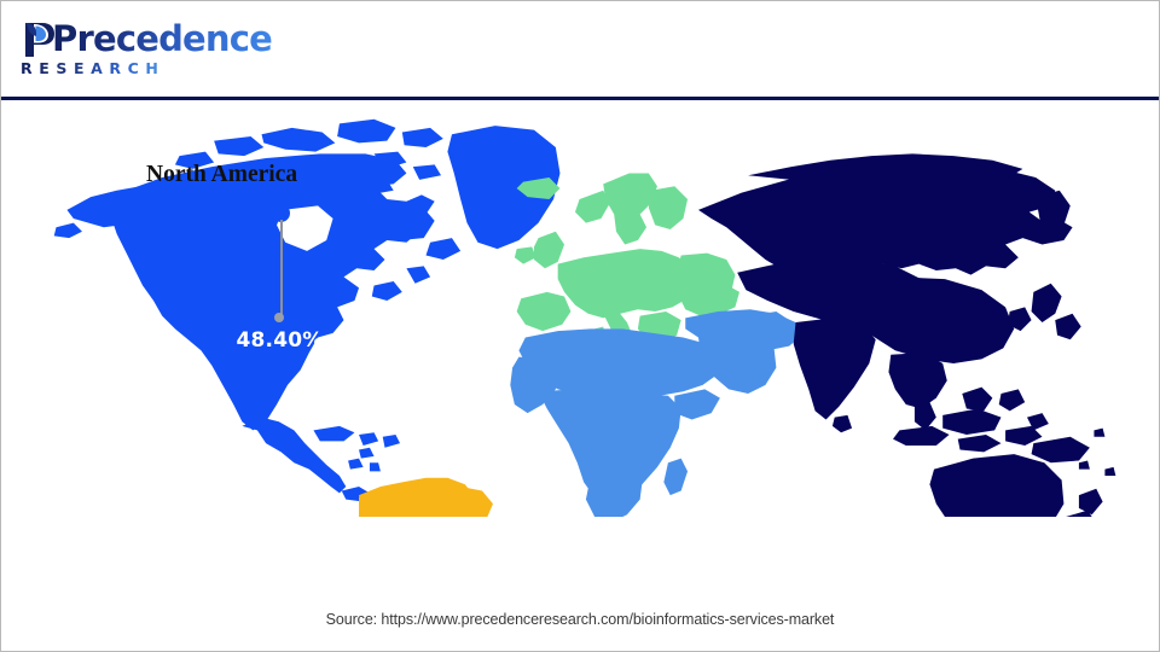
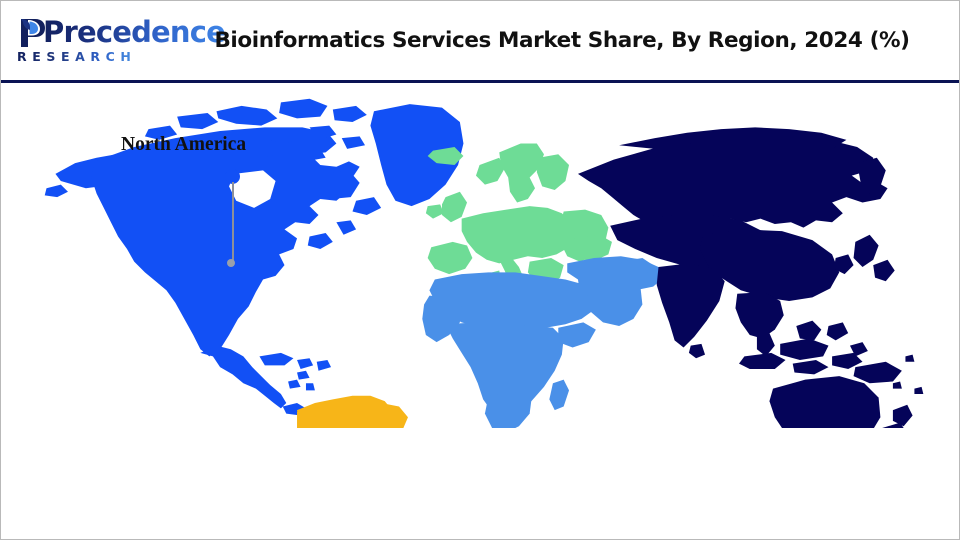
  Precedence
  RESEARCH
+ Bioinformatics Services Market Share, By Region, 2024 (%)
  North America
- 48.40%
- Source: https://www.precedenceresearch.com/bioinformatics-services-market
